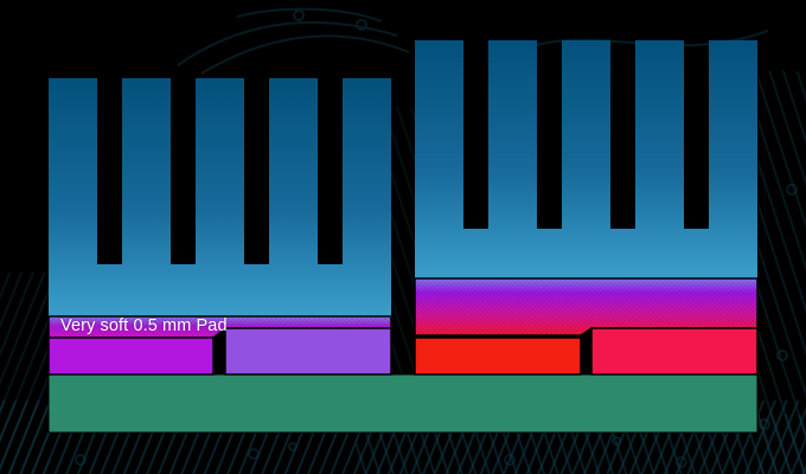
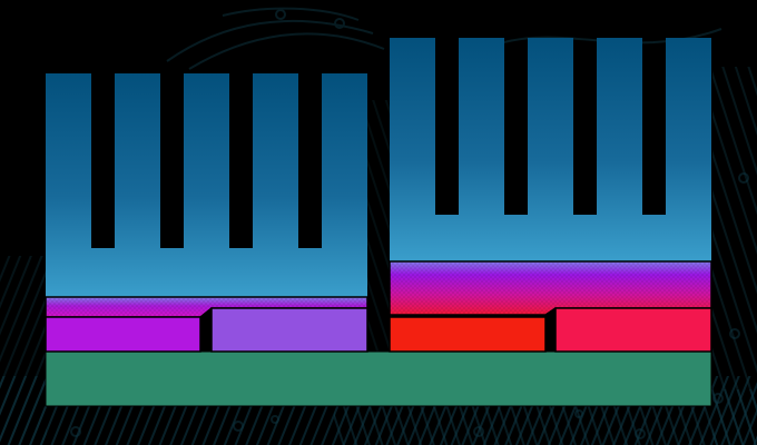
- Very soft 0.5 mm Pad
